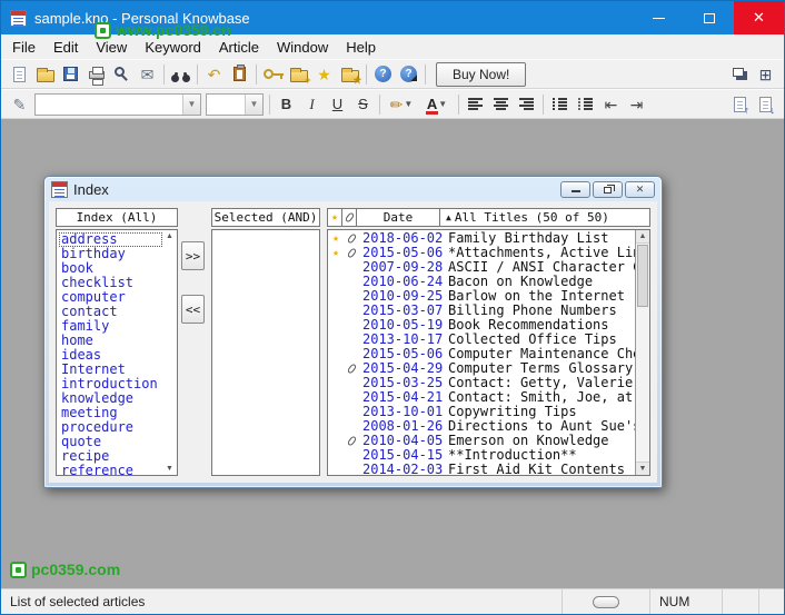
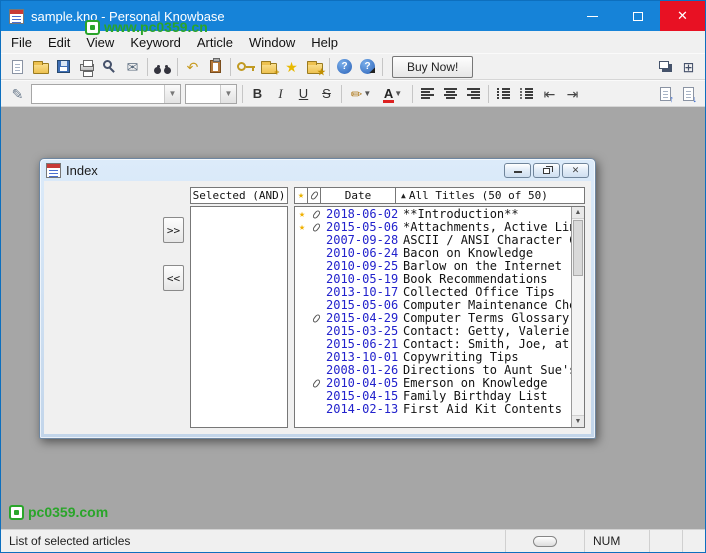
  sample.kno - Personal Knowbase
  ✕
  File
  Edit
  View
  Keyword
  Article
  Window
  Help
  ✉
  ↶
  +
  ★
  ★
  ?
  ?
  Buy Now!
  ⊞
  ✎
  ▼
  ▼
  B
  I
  U
  S
  ✏
  ▼
  A
  ▼
  ⇤
  ⇥
  ↑
  ↓
  Index
  ✕
- Index (All)
- address
- birthday
- book
- checklist
- computer
- contact
- family
- home
- ideas
- Internet
- introduction
- knowledge
- meeting
- procedure
- quote
- recipe
- reference
  >>
  <<
  Selected (AND)
  ★
  Date
  ▲
  All Titles (50 of 50)
  ★
  2018-06-02
- Family Birthday List
+ **Introduction**
  ★
  2015-05-06
  *Attachments, Active Li
  2007-09-28
  ASCII / ANSI Character
  2010-06-24
  Bacon on Knowledge
  2010-09-25
  Barlow on the Internet
- 2015-03-07
- Billing Phone Numbers
  2010-05-19
  Book Recommendations
  2013-10-17
  Collected Office Tips
  2015-05-06
  Computer Maintenance Ch
  2015-04-29
  Computer Terms Glossary
  2015-03-25
  Contact: Getty, Valerie
- 2015-04-21
+ 2015-06-21
  Contact: Smith, Joe, at
  2013-10-01
  Copywriting Tips
  2008-01-26
  Directions to Aunt Sue'
  2010-04-05
  Emerson on Knowledge
  2015-04-15
- **Introduction**
+ Family Birthday List
- 2014-02-03
+ 2014-02-13
  First Aid Kit Contents
  pc0359.com
  List of selected articles
  NUM
  www.pc0359.cn
